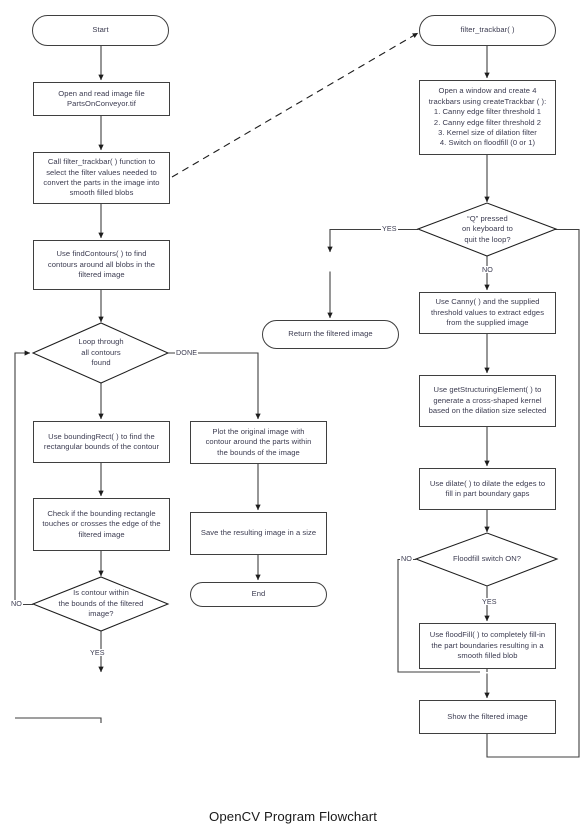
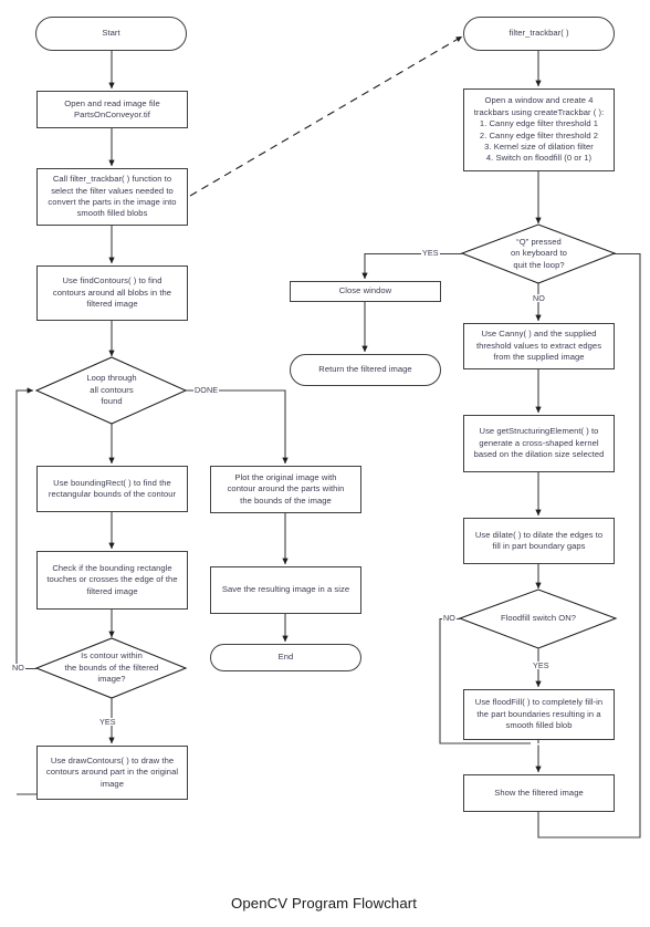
  Start
  Open and read image file
  PartsOnConveyor.tif
  Call filter_trackbar( ) function to
  select the filter values needed to
  convert the parts in the image into
  smooth filled blobs
  Use findContours( ) to find
  contours around all blobs in the
  filtered image
  Loop through
  all contours
  found
  Use boundingRect( ) to find the
  rectangular bounds of the contour
  Check if the bounding rectangle
  touches or crosses the edge of the
  filtered image
  Is contour within
  the bounds of the filtered
  image?
+ Use drawContours( ) to draw the
+ contours around part in the original
+ image
+ Close window
  Return the filtered image
  Plot the original image with
  contour around the parts within
  the bounds of the image
  Save the resulting image in a size
  End
  filter_trackbar( )
  Open a window and create 4
  trackbars using createTrackbar ( ):
  1. Canny edge filter threshold 1
  2. Canny edge filter threshold 2
  3. Kernel size of dilation filter
  4. Switch on floodfill (0 or 1)
  “Q” pressed
  on keyboard to
  quit the loop?
  Use Canny( ) and the supplied
  threshold values to extract edges
  from the supplied image
  Use getStructuringElement( ) to
  generate a cross-shaped kernel
  based on the dilation size selected
  Use dilate( ) to dilate the edges to
  fill in part boundary gaps
  Floodfill switch ON?
  Use floodFill( ) to completely fill-in
  the part boundaries resulting in a
  smooth filled blob
  Show the filtered image
  DONE
  NO
  YES
  YES
  NO
  NO
  YES
  OpenCV Program Flowchart
